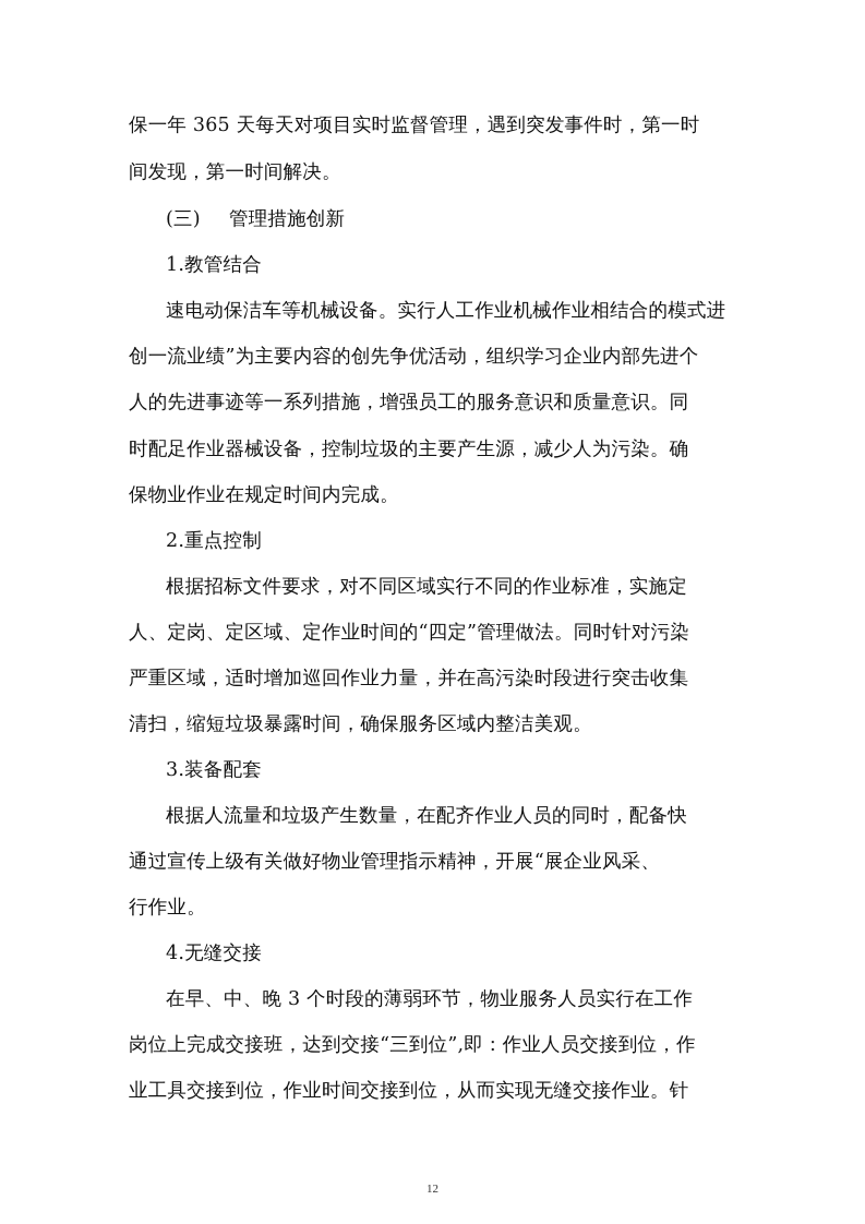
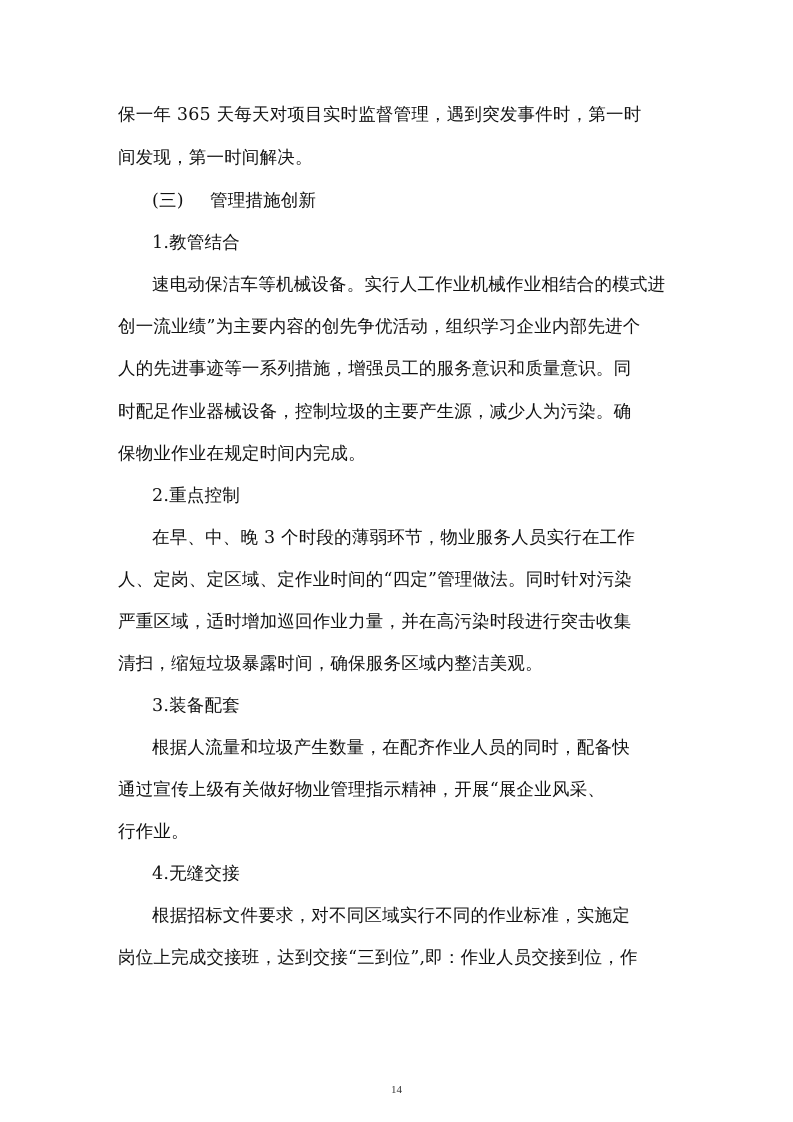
  保一年 365 天每天对项目实时监督管理，遇到突发事件时，第一时
  间发现，第一时间解决。
  (三) 管理措施创新
  1.教管结合
  速电动保洁车等机械设备。实行人工作业机械作业相结合的模式进
  创一流业绩”为主要内容的创先争优活动，组织学习企业内部先进个
  人的先进事迹等一系列措施，增强员工的服务意识和质量意识。同
  时配足作业器械设备，控制垃圾的主要产生源，减少人为污染。确
  保物业作业在规定时间内完成。
  2.重点控制
- 根据招标文件要求，对不同区域实行不同的作业标准，实施定
+ 在早、中、晚 3 个时段的薄弱环节，物业服务人员实行在工作
  人、定岗、定区域、定作业时间的“四定”管理做法。同时针对污染
  严重区域，适时增加巡回作业力量，并在高污染时段进行突击收集
  清扫，缩短垃圾暴露时间，确保服务区域内整洁美观。
  3.装备配套
  根据人流量和垃圾产生数量，在配齐作业人员的同时，配备快
  通过宣传上级有关做好物业管理指示精神，开展“展企业风采、
  行作业。
  4.无缝交接
- 在早、中、晚 3 个时段的薄弱环节，物业服务人员实行在工作
+ 根据招标文件要求，对不同区域实行不同的作业标准，实施定
  岗位上完成交接班，达到交接“三到位”,即：作业人员交接到位，作
- 业工具交接到位，作业时间交接到位，从而实现无缝交接作业。针
- 12
+ 14
